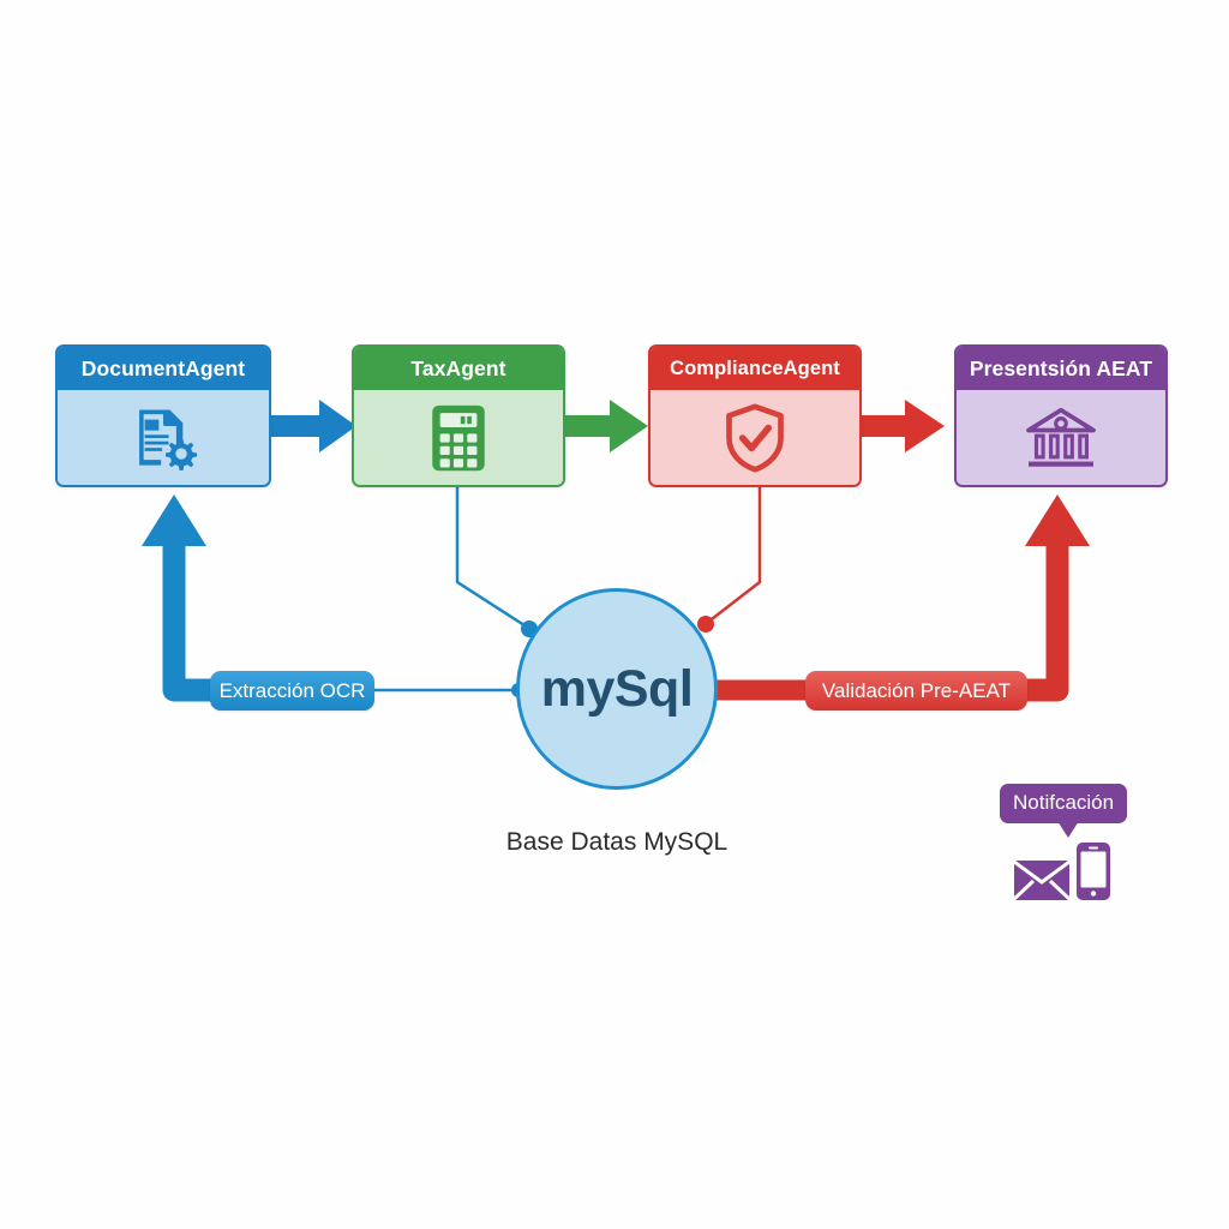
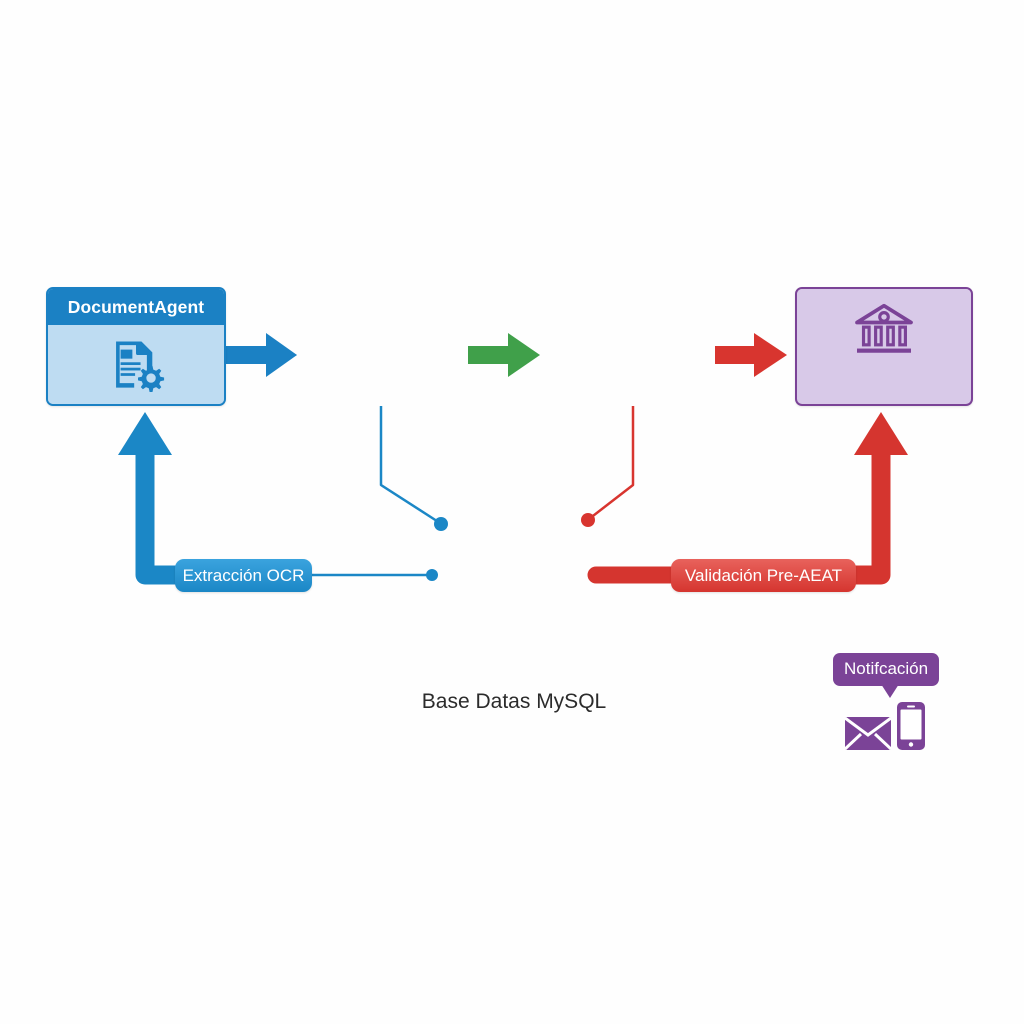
  DocumentAgent
- TaxAgent
- ComplianceAgent
- Presentsión AEAT
- mySql
  Base Datas MySQL
  Extracción OCR
  Validación Pre-AEAT
  Notifcación
